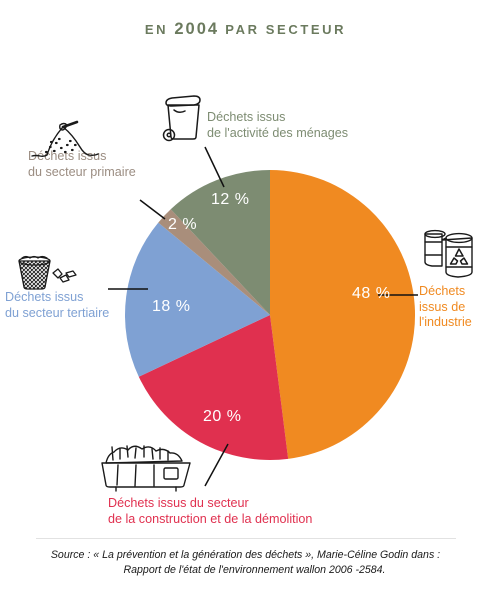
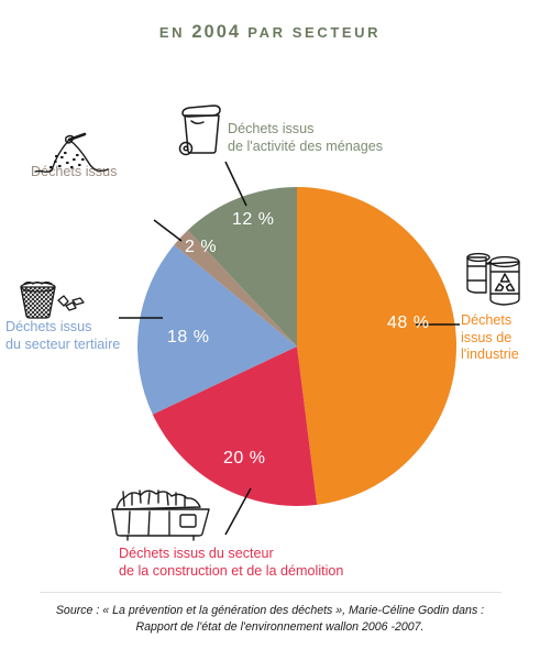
  EN 2004 PAR SECTEUR
  48 %
  20 %
  18 %
  2 %
  12 %
  Déchets issus
  de l'activité des ménages
  chets issus
- du secteur primaire
  Déchets issus
  du secteur tertiaire
  Déchets issus du secteur
  de la construction et de la démolition
  Déchets
  issus de
  l'industrie
  Source : « La prévention et la génération des déchets », Marie-Céline Godin dans :
- Rapport de l'état de l'environnement wallon 2006 -2584.
+ Rapport de l'état de l'environnement wallon 2006 -2007.
